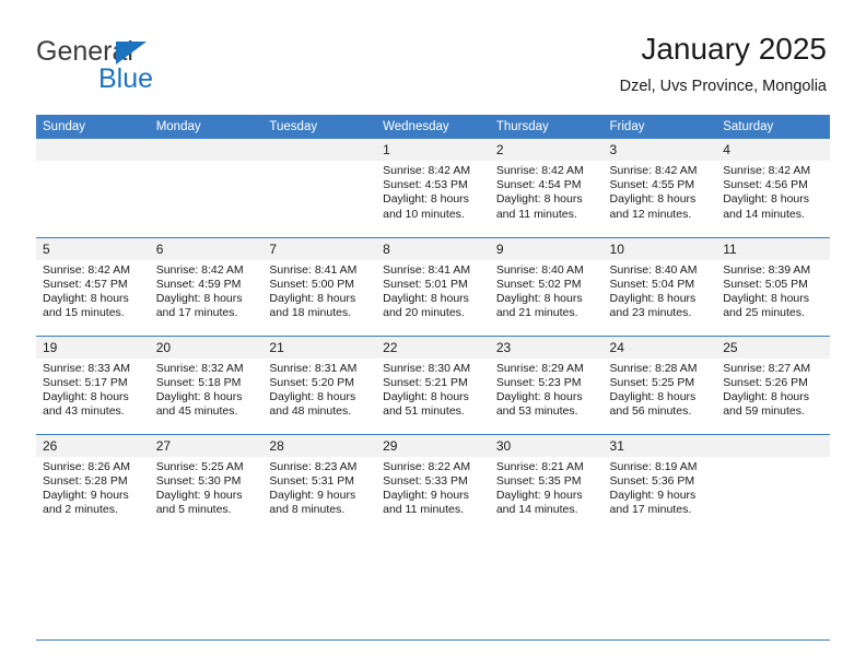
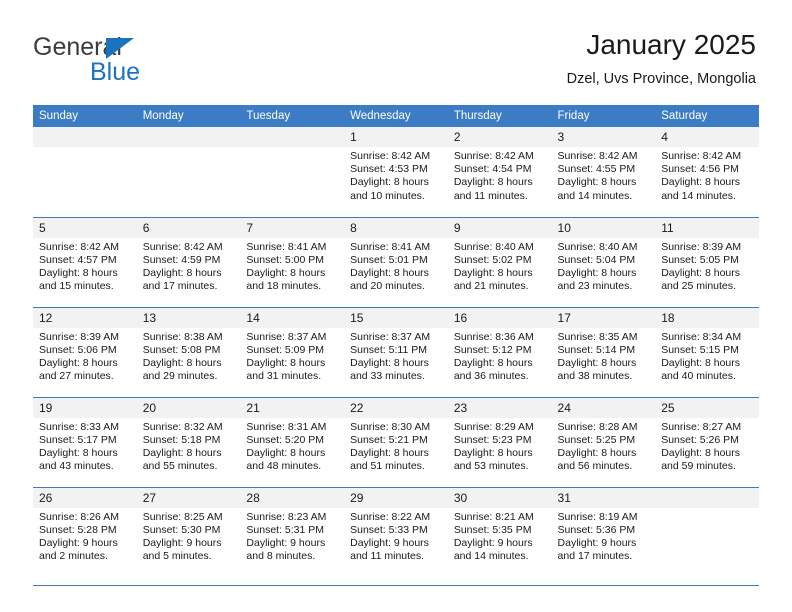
  General
  Blue
  January 2025
  Dzel, Uvs Province, Mongolia
  Sunday	Monday	Tuesday	Wednesday	Thursday	Friday	Saturday
- 			1Sunrise: 8:42 AMSunset: 4:53 PMDaylight: 8 hoursand 10 minutes.	2Sunrise: 8:42 AMSunset: 4:54 PMDaylight: 8 hoursand 11 minutes.	3Sunrise: 8:42 AMSunset: 4:55 PMDaylight: 8 hoursand 12 minutes.	4Sunrise: 8:42 AMSunset: 4:56 PMDaylight: 8 hoursand 14 minutes.
+ 			1Sunrise: 8:42 AMSunset: 4:53 PMDaylight: 8 hoursand 10 minutes.	2Sunrise: 8:42 AMSunset: 4:54 PMDaylight: 8 hoursand 11 minutes.	3Sunrise: 8:42 AMSunset: 4:55 PMDaylight: 8 hoursand 14 minutes.	4Sunrise: 8:42 AMSunset: 4:56 PMDaylight: 8 hoursand 14 minutes.
  5Sunrise: 8:42 AMSunset: 4:57 PMDaylight: 8 hoursand 15 minutes.	6Sunrise: 8:42 AMSunset: 4:59 PMDaylight: 8 hoursand 17 minutes.	7Sunrise: 8:41 AMSunset: 5:00 PMDaylight: 8 hoursand 18 minutes.	8Sunrise: 8:41 AMSunset: 5:01 PMDaylight: 8 hoursand 20 minutes.	9Sunrise: 8:40 AMSunset: 5:02 PMDaylight: 8 hoursand 21 minutes.	10Sunrise: 8:40 AMSunset: 5:04 PMDaylight: 8 hoursand 23 minutes.	11Sunrise: 8:39 AMSunset: 5:05 PMDaylight: 8 hoursand 25 minutes.
+ 12Sunrise: 8:39 AMSunset: 5:06 PMDaylight: 8 hoursand 27 minutes.	13Sunrise: 8:38 AMSunset: 5:08 PMDaylight: 8 hoursand 29 minutes.	14Sunrise: 8:37 AMSunset: 5:09 PMDaylight: 8 hoursand 31 minutes.	15Sunrise: 8:37 AMSunset: 5:11 PMDaylight: 8 hoursand 33 minutes.	16Sunrise: 8:36 AMSunset: 5:12 PMDaylight: 8 hoursand 36 minutes.	17Sunrise: 8:35 AMSunset: 5:14 PMDaylight: 8 hoursand 38 minutes.	18Sunrise: 8:34 AMSunset: 5:15 PMDaylight: 8 hoursand 40 minutes.
- 19Sunrise: 8:33 AMSunset: 5:17 PMDaylight: 8 hoursand 43 minutes.	20Sunrise: 8:32 AMSunset: 5:18 PMDaylight: 8 hoursand 45 minutes.	21Sunrise: 8:31 AMSunset: 5:20 PMDaylight: 8 hoursand 48 minutes.	22Sunrise: 8:30 AMSunset: 5:21 PMDaylight: 8 hoursand 51 minutes.	23Sunrise: 8:29 AMSunset: 5:23 PMDaylight: 8 hoursand 53 minutes.	24Sunrise: 8:28 AMSunset: 5:25 PMDaylight: 8 hoursand 56 minutes.	25Sunrise: 8:27 AMSunset: 5:26 PMDaylight: 8 hoursand 59 minutes.
+ 19Sunrise: 8:33 AMSunset: 5:17 PMDaylight: 8 hoursand 43 minutes.	20Sunrise: 8:32 AMSunset: 5:18 PMDaylight: 8 hoursand 55 minutes.	21Sunrise: 8:31 AMSunset: 5:20 PMDaylight: 8 hoursand 48 minutes.	22Sunrise: 8:30 AMSunset: 5:21 PMDaylight: 8 hoursand 51 minutes.	23Sunrise: 8:29 AMSunset: 5:23 PMDaylight: 8 hoursand 53 minutes.	24Sunrise: 8:28 AMSunset: 5:25 PMDaylight: 8 hoursand 56 minutes.	25Sunrise: 8:27 AMSunset: 5:26 PMDaylight: 8 hoursand 59 minutes.
- 26Sunrise: 8:26 AMSunset: 5:28 PMDaylight: 9 hoursand 2 minutes.	27Sunrise: 5:25 AMSunset: 5:30 PMDaylight: 9 hoursand 5 minutes.	28Sunrise: 8:23 AMSunset: 5:31 PMDaylight: 9 hoursand 8 minutes.	29Sunrise: 8:22 AMSunset: 5:33 PMDaylight: 9 hoursand 11 minutes.	30Sunrise: 8:21 AMSunset: 5:35 PMDaylight: 9 hoursand 14 minutes.	31Sunrise: 8:19 AMSunset: 5:36 PMDaylight: 9 hoursand 17 minutes.
+ 26Sunrise: 8:26 AMSunset: 5:28 PMDaylight: 9 hoursand 2 minutes.	27Sunrise: 8:25 AMSunset: 5:30 PMDaylight: 9 hoursand 5 minutes.	28Sunrise: 8:23 AMSunset: 5:31 PMDaylight: 9 hoursand 8 minutes.	29Sunrise: 8:22 AMSunset: 5:33 PMDaylight: 9 hoursand 11 minutes.	30Sunrise: 8:21 AMSunset: 5:35 PMDaylight: 9 hoursand 14 minutes.	31Sunrise: 8:19 AMSunset: 5:36 PMDaylight: 9 hoursand 17 minutes.
